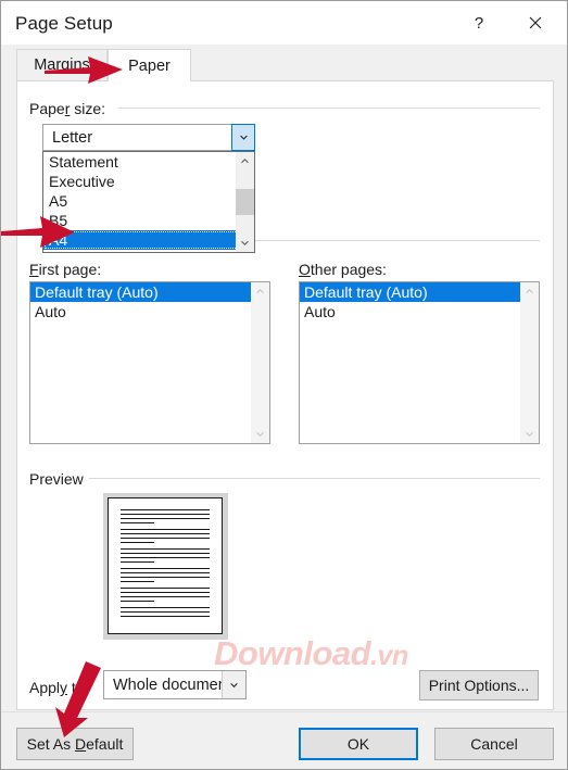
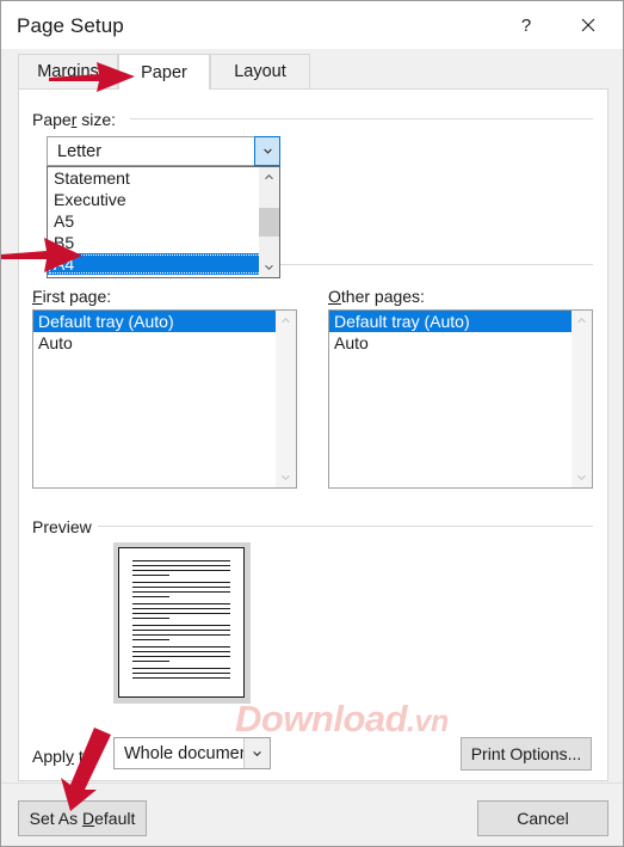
  Page Setup
  ?
  Margins
  Paper
+ Layout
  Paper size:
  Letter
  Statement
  Executive
  A5
  B5
  First page:
  Default tray (Auto)
  Auto
  Other pages:
  Default tray (Auto)
  Auto
  Preview
  Apply t
  Whole docume
  Print Options...
  Download.vn
  Set As Default
- OK
  Cancel
